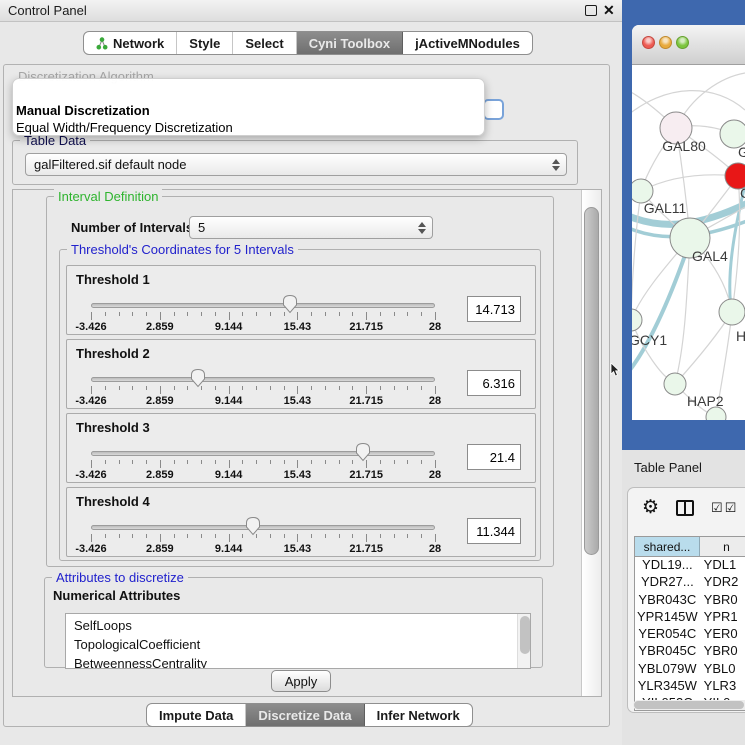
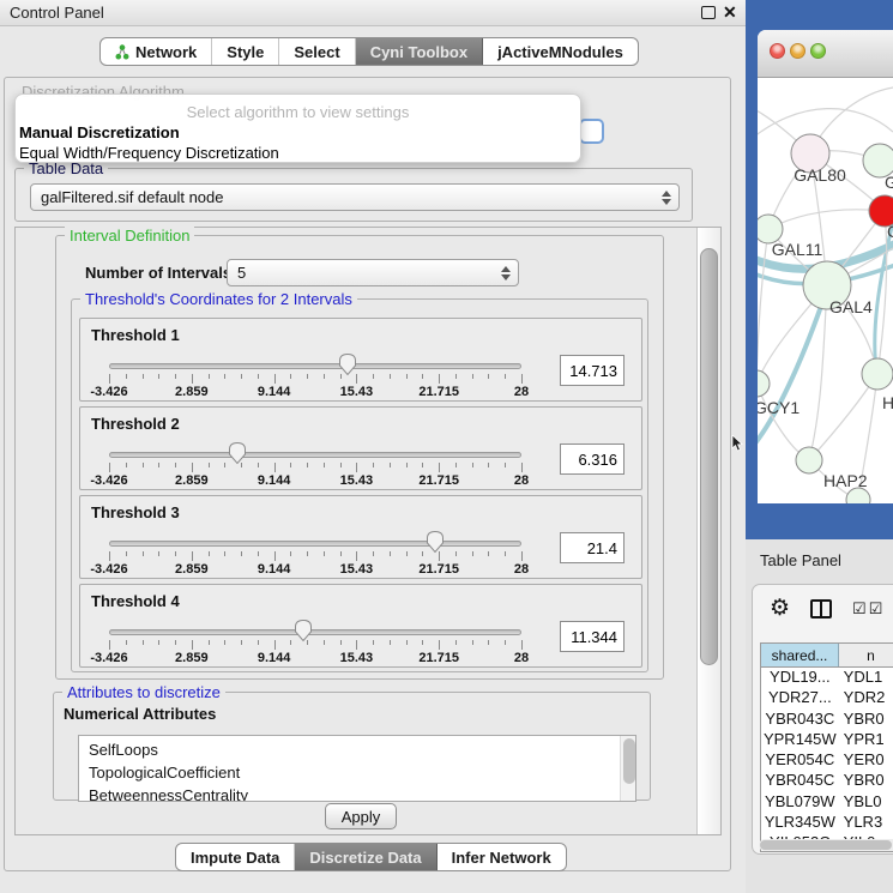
  Control Panel
  ✕
  Network
  Style
  Select
  Cyni Toolbox
  jActiveMNodules
  Discretization Algorithm
+ Select algorithm to view settings
  Manual Discretization
  Equal Width/Frequency Discretization
  Table Data
  galFiltered.sif default node
  Interval Definition
  Number of Interval
  5
- Threshold's Coordinates for 5 Intervals
+ Threshold's Coordinates for 2 Intervals
  Threshold 1
  -3.426
  2.859
  9.144
  15.43
  21.715
  28
  14.713
  Threshold 2
  -3.426
  2.859
  9.144
  15.43
  21.715
  28
  6.316
  Threshold 3
  -3.426
  2.859
  9.144
  15.43
  21.715
  28
  21.4
  Threshold 4
  -3.426
  2.859
  9.144
  15.43
  21.715
  28
  11.344
  Attributes to discretize
  Numerical Attributes
  SelfLoops
  TopologicalCoefficient
  BetweennessCentrality
  Apply
  Impute Data
  Discretize Data
  Infer Network
  GAL80
  GAL11
  GAL4
  GCY1
  H
  HAP2
  Table Panel
  ⚙
  ☑
  ☑
  shared...
  n
  YDL19...
  YDL1
  YDR27...
  YDR2
  YBR043C
  YBR0
  YPR145W
  YPR1
  YER054C
  YER0
  YBR045C
  YBR0
  YBL079W
  YBL0
  YLR345W
  YLR3
